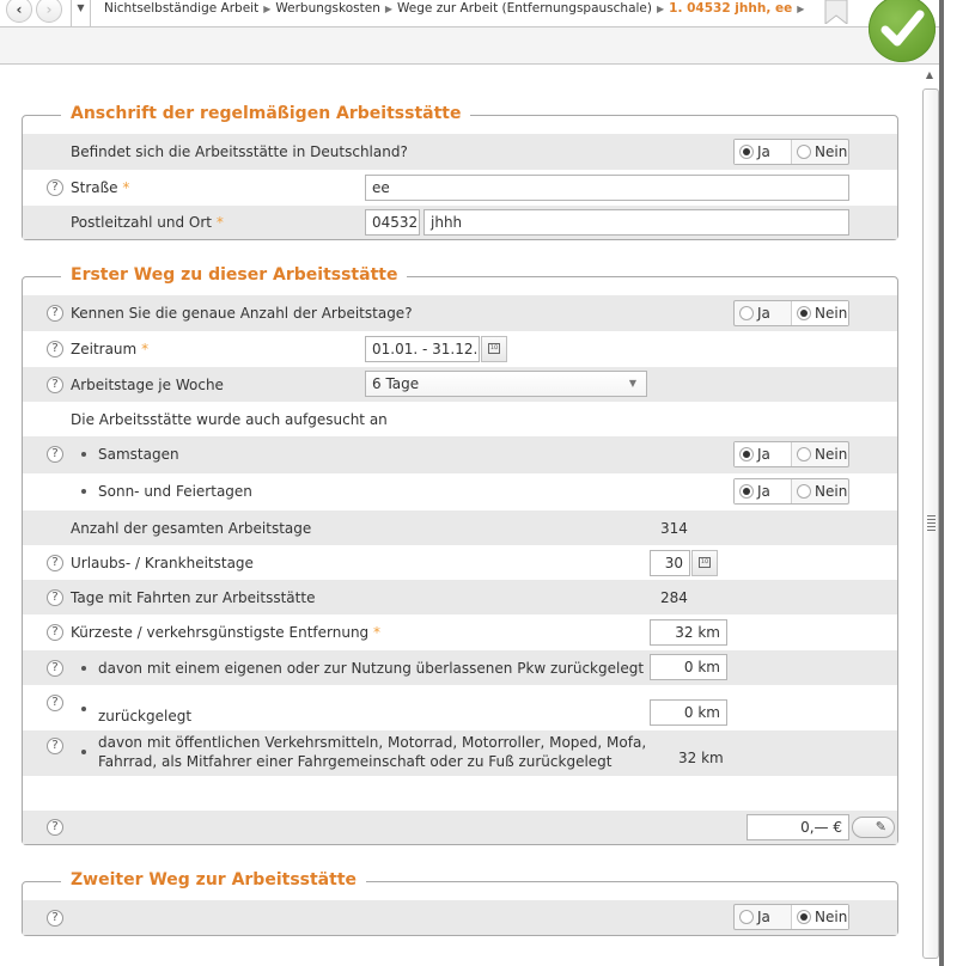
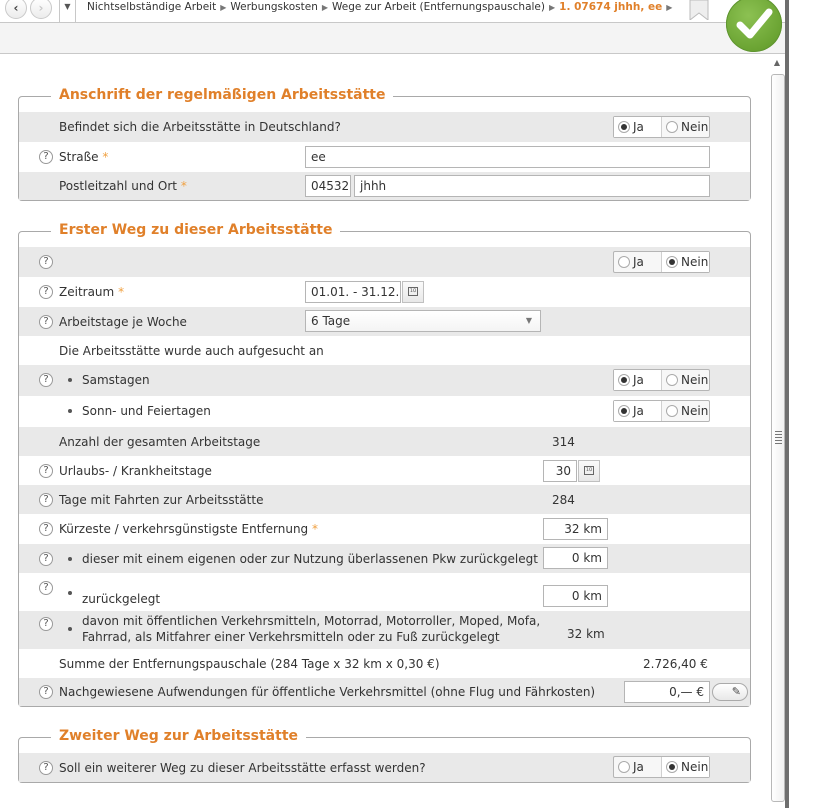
  ‹
  ›
  ▼
- Nichtselbständige Arbeit ▶ Werbungskosten ▶ Wege zur Arbeit (Entfernungspauschale) ▶ 1. 04532 jhhh, ee ▶
+ Nichtselbständige Arbeit ▶ Werbungskosten ▶ Wege zur Arbeit (Entfernungspauschale) ▶ 1. 07674 jhhh, ee ▶
  ▲
  Anschrift der regelmäßigen Arbeitsstätte
  Befindet sich die Arbeitsstätte in Deutschland?
  Ja
  Nein
  ?
  Straße *
  ee
  Postleitzahl und Ort *
  04532
  jhhh
  Erster Weg zu dieser Arbeitsstätte
  ?
- Kennen Sie die genaue Anzahl der Arbeitstage?
  Ja
  Nein
  ?
  Zeitraum *
  01.01. - 31.12.
  ?
  Arbeitstage je Woche
  6 Tage
  ▼
  Die Arbeitsstätte wurde auch aufgesucht an
  ?
  Samstagen
  Ja
  Nein
  Sonn- und Feiertagen
  Ja
  Nein
  Anzahl der gesamten Arbeitstage
  314
  ?
  Urlaubs- / Krankheitstage
  30
  ?
  Tage mit Fahrten zur Arbeitsstätte
  284
  ?
  Kürzeste / verkehrsgünstigste Entfernung *
  32 km
  ?
- davon mit einem eigenen oder zur Nutzung überlassenen Pkw zurückgelegt
+ dieser mit einem eigenen oder zur Nutzung überlassenen Pkw zurückgelegt
  0 km
  ?
  zurückgelegt
  0 km
  ?
  davon mit öffentlichen Verkehrsmitteln, Motorrad, Motorroller, Moped, Mofa,
- Fahrrad, als Mitfahrer einer Fahrgemeinschaft oder zu Fuß zurückgelegt
+ Fahrrad, als Mitfahrer einer Verkehrsmitteln oder zu Fuß zurückgelegt
  32 km
+ Summe der Entfernungspauschale (284 Tage x 32 km x 0,30 €)
+ 2.726,40 €
  ?
+ Nachgewiesene Aufwendungen für öffentliche Verkehrsmittel (ohne Flug und Fährkosten)
  0,— €
  ✎
  Zweiter Weg zur Arbeitsstätte
  ?
+ Soll ein weiterer Weg zu dieser Arbeitsstätte erfasst werden?
  Ja
  Nein
